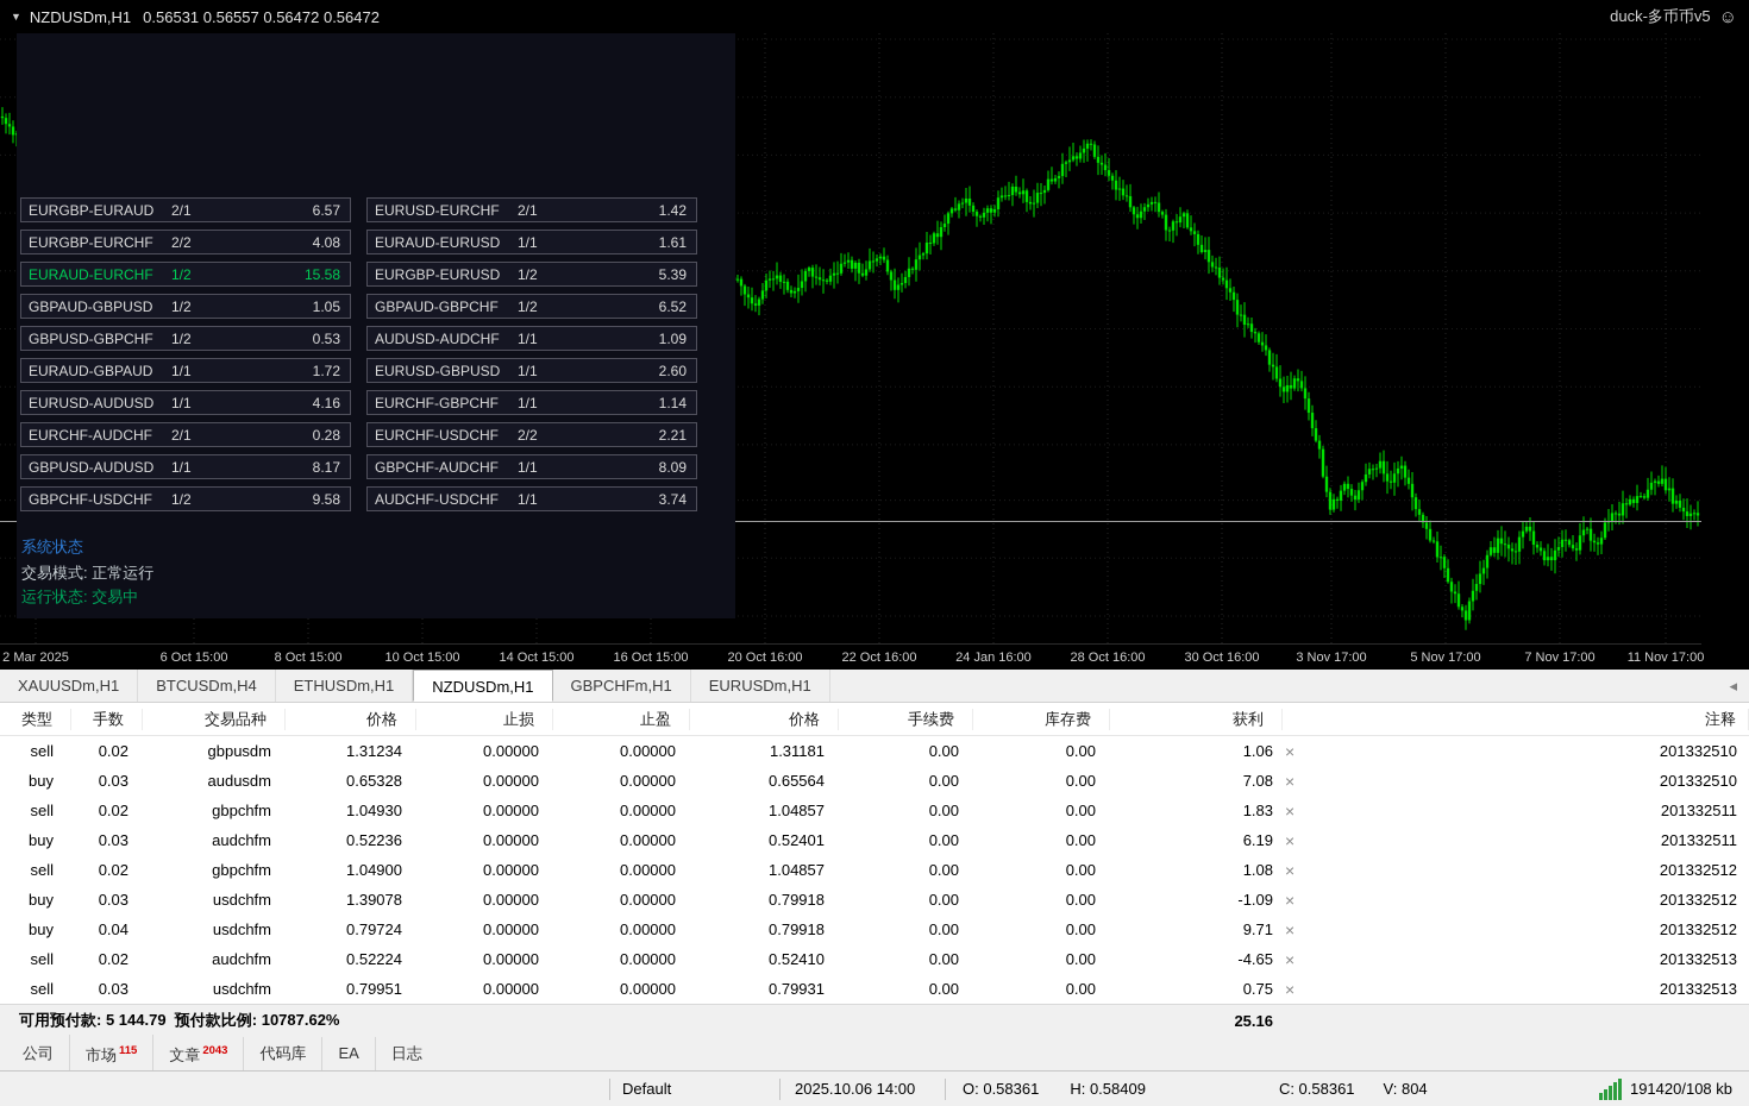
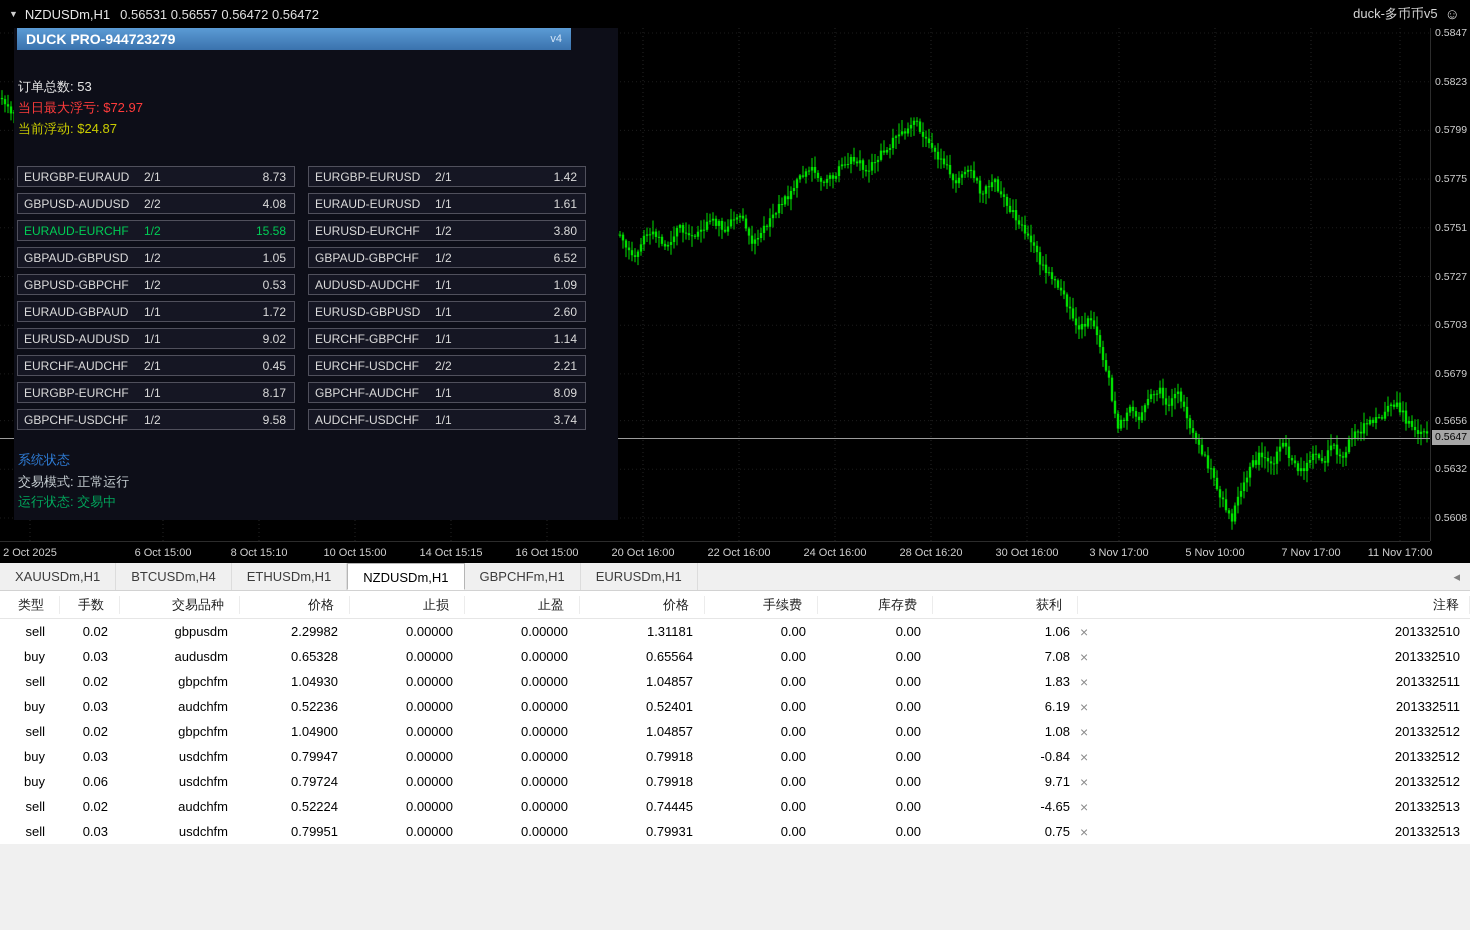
  ▼
  NZDUSDm,H1
  0.56531 0.56557 0.56472 0.56472
  duck-多币币v5
  ☺
+ 0.5847
+ 0.5823
+ 0.5799
+ 0.5775
+ 0.5751
+ 0.5727
+ 0.5703
+ 0.5679
+ 0.5656
+ 0.5632
+ 0.5608
+ 0.5647
- 2 Mar 2025
+ 2 Oct 2025
  6 Oct 15:00
- 8 Oct 15:00
+ 8 Oct 15:10
  10 Oct 15:00
- 14 Oct 15:00
+ 14 Oct 15:15
  16 Oct 15:00
  20 Oct 16:00
  22 Oct 16:00
- 24 Jan 16:00
+ 24 Oct 16:00
- 28 Oct 16:00
+ 28 Oct 16:20
  30 Oct 16:00
  3 Nov 17:00
- 5 Nov 17:00
+ 5 Nov 10:00
  7 Nov 17:00
  11 Nov 17:00
+ DUCK PRO-944723279
+ v4
+ 订单总数: 53
+ 当日最大浮亏: $72.97
+ 当前浮动: $24.87
  EURGBP-EURAUD
  2/1
- 6.57
+ 8.73
- EURGBP-EURCHF
+ GBPUSD-AUDUSD
  2/2
  4.08
  EURAUD-EURCHF
  1/2
  15.58
  GBPAUD-GBPUSD
  1/2
  1.05
  GBPUSD-GBPCHF
  1/2
  0.53
  EURAUD-GBPAUD
  1/1
  1.72
  EURUSD-AUDUSD
  1/1
- 4.16
+ 9.02
  EURCHF-AUDCHF
  2/1
- 0.28
+ 0.45
- GBPUSD-AUDUSD
+ EURGBP-EURCHF
  1/1
  8.17
  GBPCHF-USDCHF
  1/2
  9.58
- EURUSD-EURCHF
+ EURGBP-EURUSD
  2/1
  1.42
  EURAUD-EURUSD
  1/1
  1.61
- EURGBP-EURUSD
+ EURUSD-EURCHF
  1/2
- 5.39
+ 3.80
  GBPAUD-GBPCHF
  1/2
  6.52
  AUDUSD-AUDCHF
  1/1
  1.09
  EURUSD-GBPUSD
  1/1
  2.60
  EURCHF-GBPCHF
  1/1
  1.14
  EURCHF-USDCHF
  2/2
  2.21
  GBPCHF-AUDCHF
  1/1
  8.09
  AUDCHF-USDCHF
  1/1
  3.74
  系统状态
  交易模式: 正常运行
  运行状态: 交易中
  XAUUSDm,H1
  BTCUSDm,H4
  ETHUSDm,H1
  NZDUSDm,H1
  GBPCHFm,H1
  EURUSDm,H1
  ◂
  类型
  手数
  交易品种
  价格
  止损
  止盈
  价格
  手续费
  库存费
  获利
  注释
  sell
  0.02
  gbpusdm
- 1.31234
+ 2.29982
  0.00000
  0.00000
  1.31181
  0.00
  0.00
  1.06
  ×
  201332510
  buy
  0.03
  audusdm
  0.65328
  0.00000
  0.00000
  0.65564
  0.00
  0.00
  7.08
  ×
  201332510
  sell
  0.02
  gbpchfm
  1.04930
  0.00000
  0.00000
  1.04857
  0.00
  0.00
  1.83
  ×
  201332511
  buy
  0.03
  audchfm
  0.52236
  0.00000
  0.00000
  0.52401
  0.00
  0.00
  6.19
  ×
  201332511
  sell
  0.02
  gbpchfm
  1.04900
  0.00000
  0.00000
  1.04857
  0.00
  0.00
  1.08
  ×
  201332512
  buy
  0.03
  usdchfm
- 1.39078
+ 0.79947
  0.00000
  0.00000
  0.79918
  0.00
  0.00
- -1.09
+ -0.84
  ×
  201332512
  buy
- 0.04
+ 0.06
  usdchfm
  0.79724
  0.00000
  0.00000
  0.79918
  0.00
  0.00
  9.71
  ×
  201332512
  sell
  0.02
  audchfm
  0.52224
  0.00000
  0.00000
- 0.52410
+ 0.74445
  0.00
  0.00
  -4.65
  ×
  201332513
  sell
  0.03
  usdchfm
  0.79951
  0.00000
  0.00000
  0.79931
  0.00
  0.00
  0.75
  ×
  201332513
- 可用预付款: 5 144.79 预付款比例: 10787.62%
- 25.16
- 公司
- 市场 115
- 文章 2043
- 代码库
- EA
- 日志
- Default
- 2025.10.06 14:00
- O: 0.58361
- H: 0.58409
- C: 0.58361
- V: 804
- 191420/108 kb
